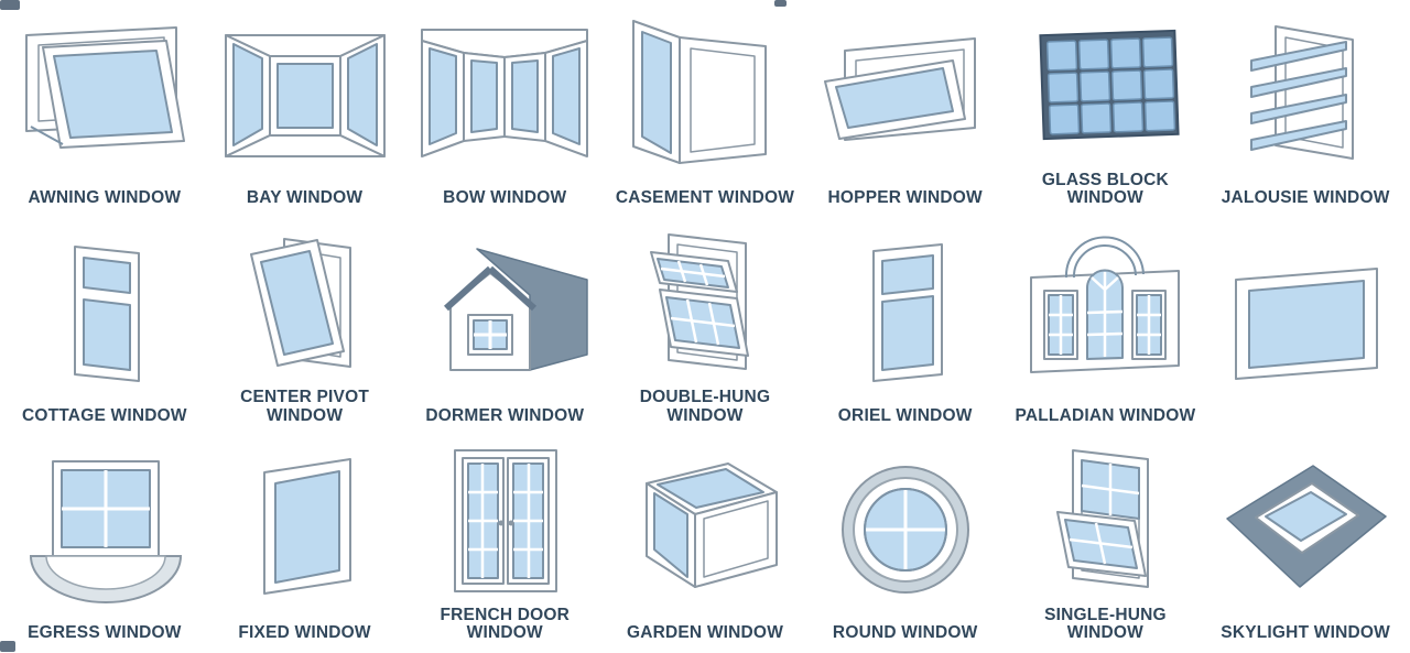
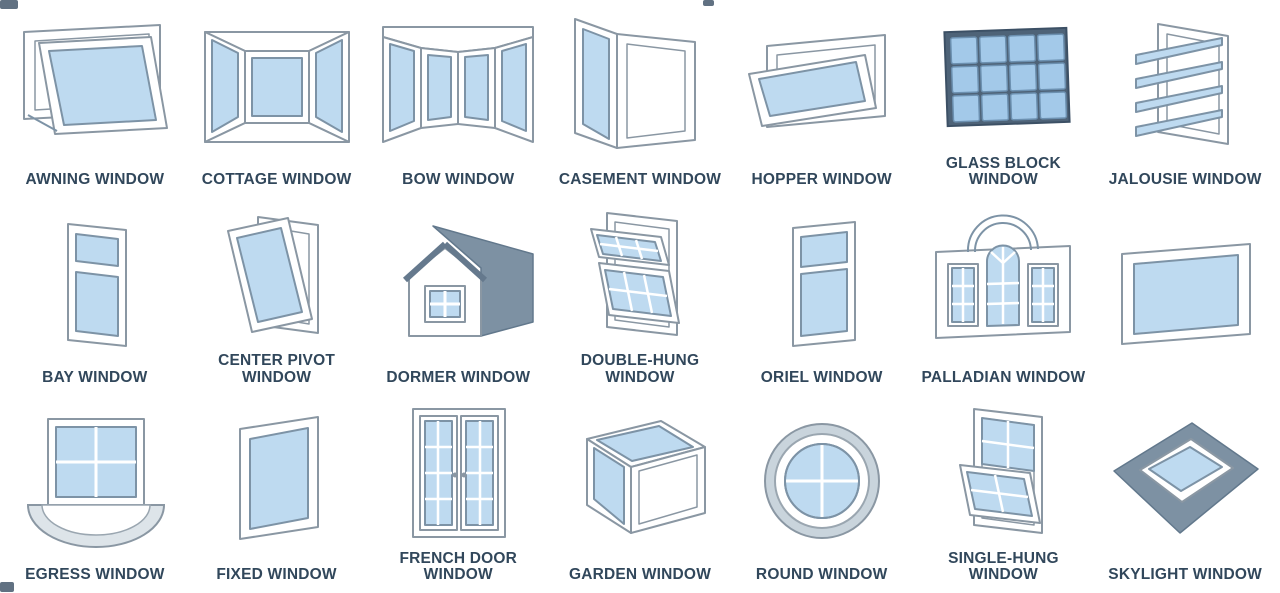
  AWNING WINDOW
- BAY WINDOW
+ COTTAGE WINDOW
  BOW WINDOW
  CASEMENT WINDOW
  HOPPER WINDOW
  GLASS BLOCK
  WINDOW
  JALOUSIE WINDOW
- COTTAGE WINDOW
+ BAY WINDOW
  CENTER PIVOT
  WINDOW
  DORMER WINDOW
  DOUBLE-HUNG
  WINDOW
  ORIEL WINDOW
  PALLADIAN WINDOW
  EGRESS WINDOW
  FIXED WINDOW
  FRENCH DOOR
  WINDOW
  GARDEN WINDOW
  ROUND WINDOW
  SINGLE-HUNG
  WINDOW
  SKYLIGHT WINDOW
